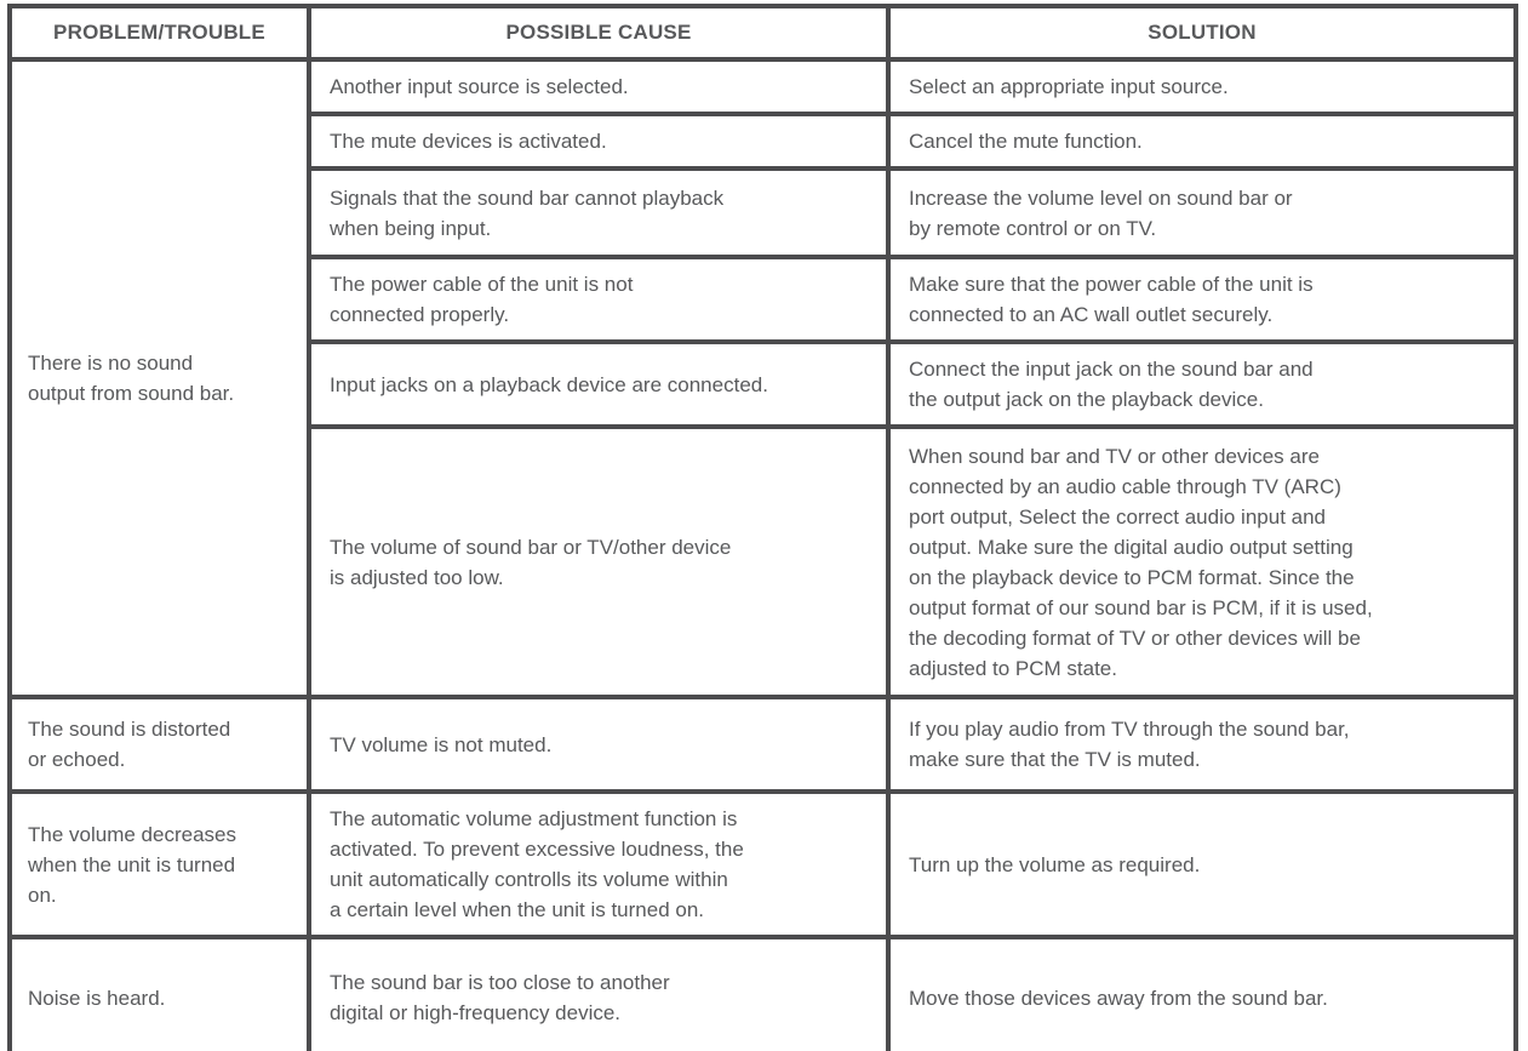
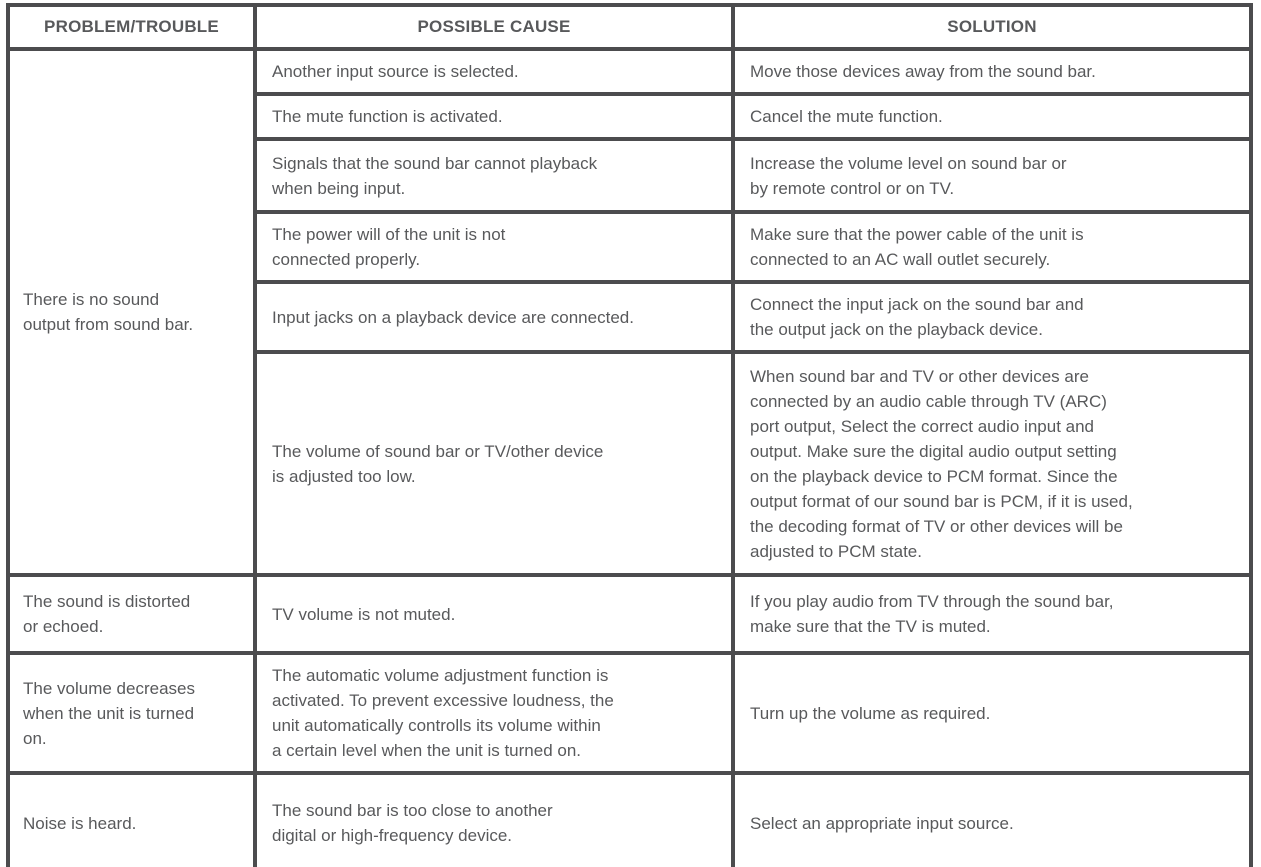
  PROBLEM/TROUBLE	POSSIBLE CAUSE	SOLUTION
- There is no sound output from sound bar.	Another input source is selected.	Select an appropriate input source.
+ There is no sound output from sound bar.	Another input source is selected.	Move those devices away from the sound bar.
- The mute devices is activated.	Cancel the mute function.
+ The mute function is activated.	Cancel the mute function.
  Signals that the sound bar cannot playback when being input.	Increase the volume level on sound bar or by remote control or on TV.
- The power cable of the unit is not connected properly.	Make sure that the power cable of the unit is connected to an AC wall outlet securely.
+ The power will of the unit is not connected properly.	Make sure that the power cable of the unit is connected to an AC wall outlet securely.
  Input jacks on a playback device are connected.	Connect the input jack on the sound bar and the output jack on the playback device.
  The volume of sound bar or TV/other device is adjusted too low.	When sound bar and TV or other devices are connected by an audio cable through TV (ARC) port output, Select the correct audio input and output. Make sure the digital audio output setting on the playback device to PCM format. Since the output format of our sound bar is PCM, if it is used, the decoding format of TV or other devices will be adjusted to PCM state.
  The sound is distorted or echoed.	TV volume is not muted.	If you play audio from TV through the sound bar, make sure that the TV is muted.
  The volume decreases when the unit is turned on.	The automatic volume adjustment function is activated. To prevent excessive loudness, the unit automatically controlls its volume within a certain level when the unit is turned on.	Turn up the volume as required.
- Noise is heard.	The sound bar is too close to another digital or high-frequency device.	Move those devices away from the sound bar.
+ Noise is heard.	The sound bar is too close to another digital or high-frequency device.	Select an appropriate input source.
